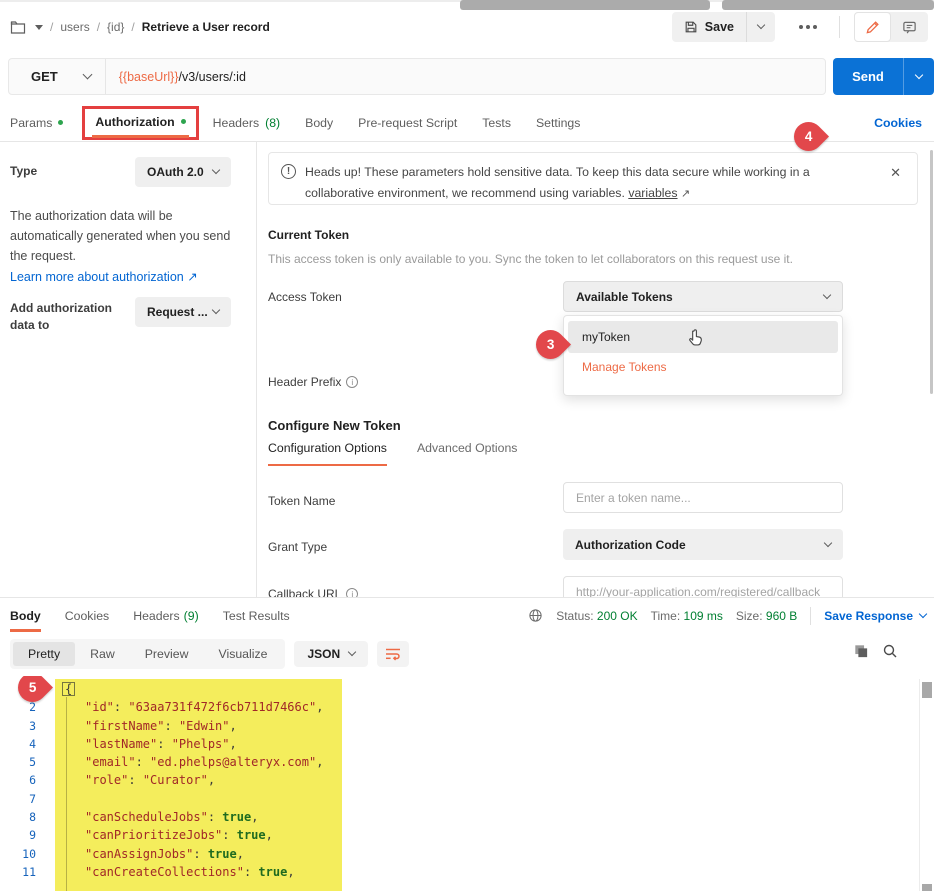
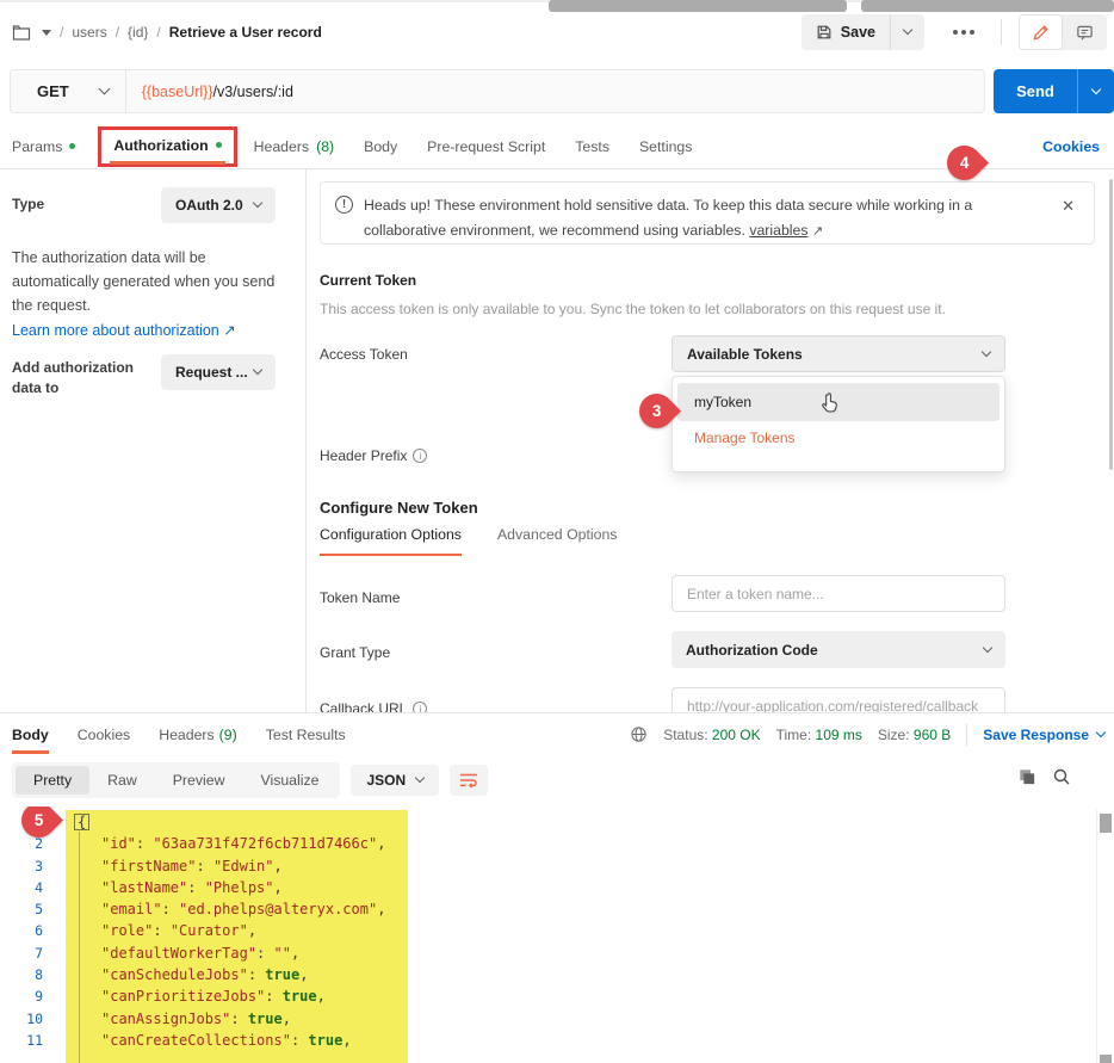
  /
  users
  /
  {id}
  /
  Retrieve a User record
  Save
  GET
  {{baseUrl}}/v3/users/:id
  Send
  Params
  Authorization
  Headers
  (8)
  Body
  Pre-request Script
  Tests
  Settings
  Cookies
  Type
  OAuth 2.0
  The authorization data will be automatically generated when you send the request.
  Learn more about authorization ↗
  Add authorization data to
  Request ...
  !
- Heads up! These parameters hold sensitive data. To keep this data secure while working in a
+ Heads up! These environment hold sensitive data. To keep this data secure while working in a
  collaborative environment, we recommend using variables. variables ↗
  ✕
  Current Token
  This access token is only available to you. Sync the token to let collaborators on this request use it.
  Access Token
  Available Tokens
  myToken
  Manage Tokens
  Header Prefix
  i
  Configure New Token
  Configuration Options
  Advanced Options
  Token Name
  Enter a token name...
  Grant Type
  Authorization Code
  Callback URL
  i
  http://your-application.com/registered/callback
  Body
  Cookies
  Headers
  (9)
  Test Results
  Status: 200 OK
  Time: 109 ms
  Size: 960 B
  Save Response
  Pretty
  Raw
  Preview
  Visualize
  JSON
  {
  2
  "id": "63aa731f472f6cb711d7466c",
  3
  "firstName": "Edwin",
  4
  "lastName": "Phelps",
  5
  "email": "ed.phelps@alteryx.com",
  6
  "role": "Curator",
  7
+ "defaultWorkerTag": "",
  8
  "canScheduleJobs": true,
  9
  "canPrioritizeJobs": true,
  10
  "canAssignJobs": true,
  11
  "canCreateCollections": true,
